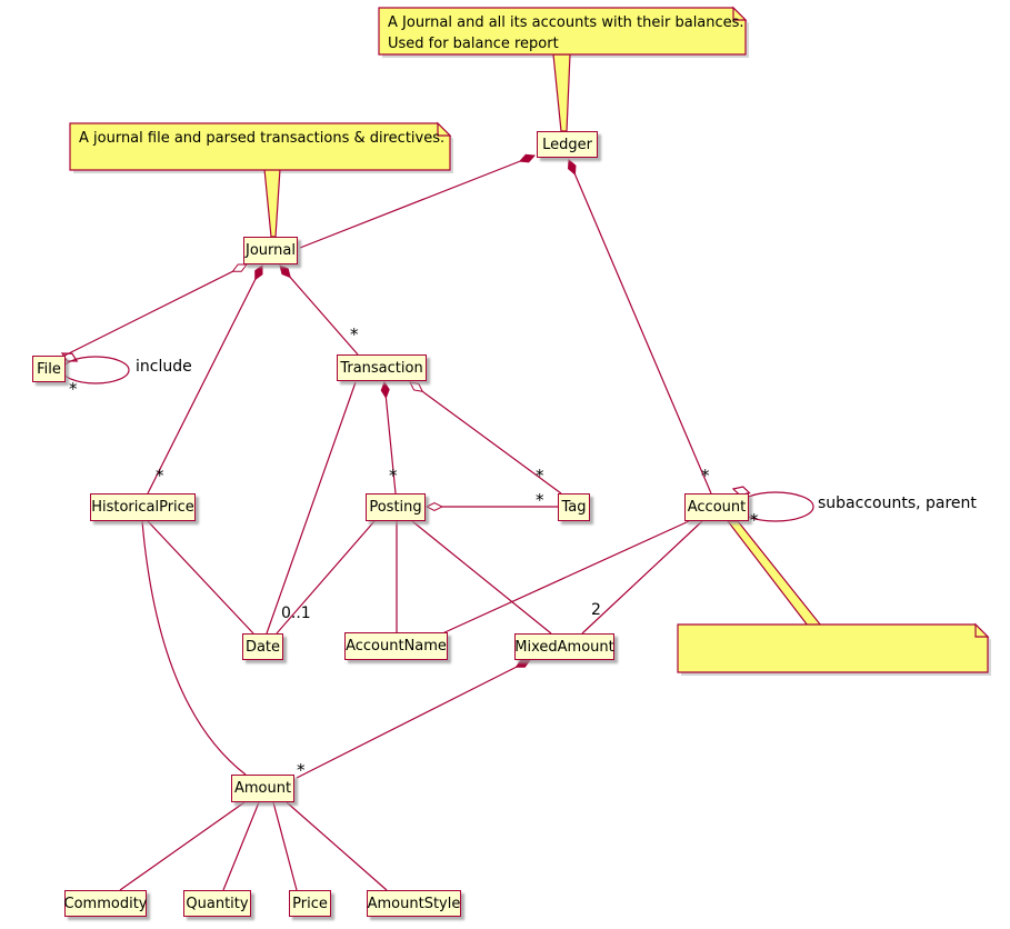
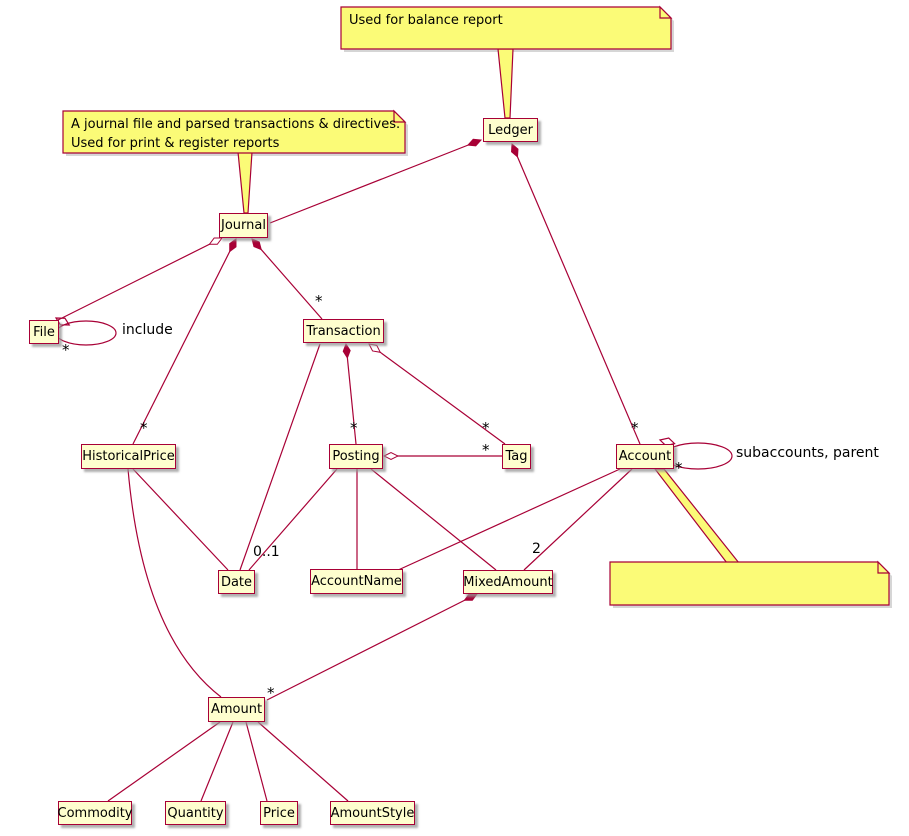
- A Journal and all its accounts with their balances.
  Used for balance report
  A journal file and parsed transactions & directives.
+ Used for print & register reports
  Ledger
  Journal
  File
  Transaction
  HistoricalPrice
  Posting
  Tag
  Account
  Date
  AccountName
  MixedAmount
  Amount
  Commodity
  Quantity
  Price
  AmountStyle
  *
  include
  *
  *
  *
  *
  *
  *
  *
  subaccounts, parent
  0..1
  2
  *
